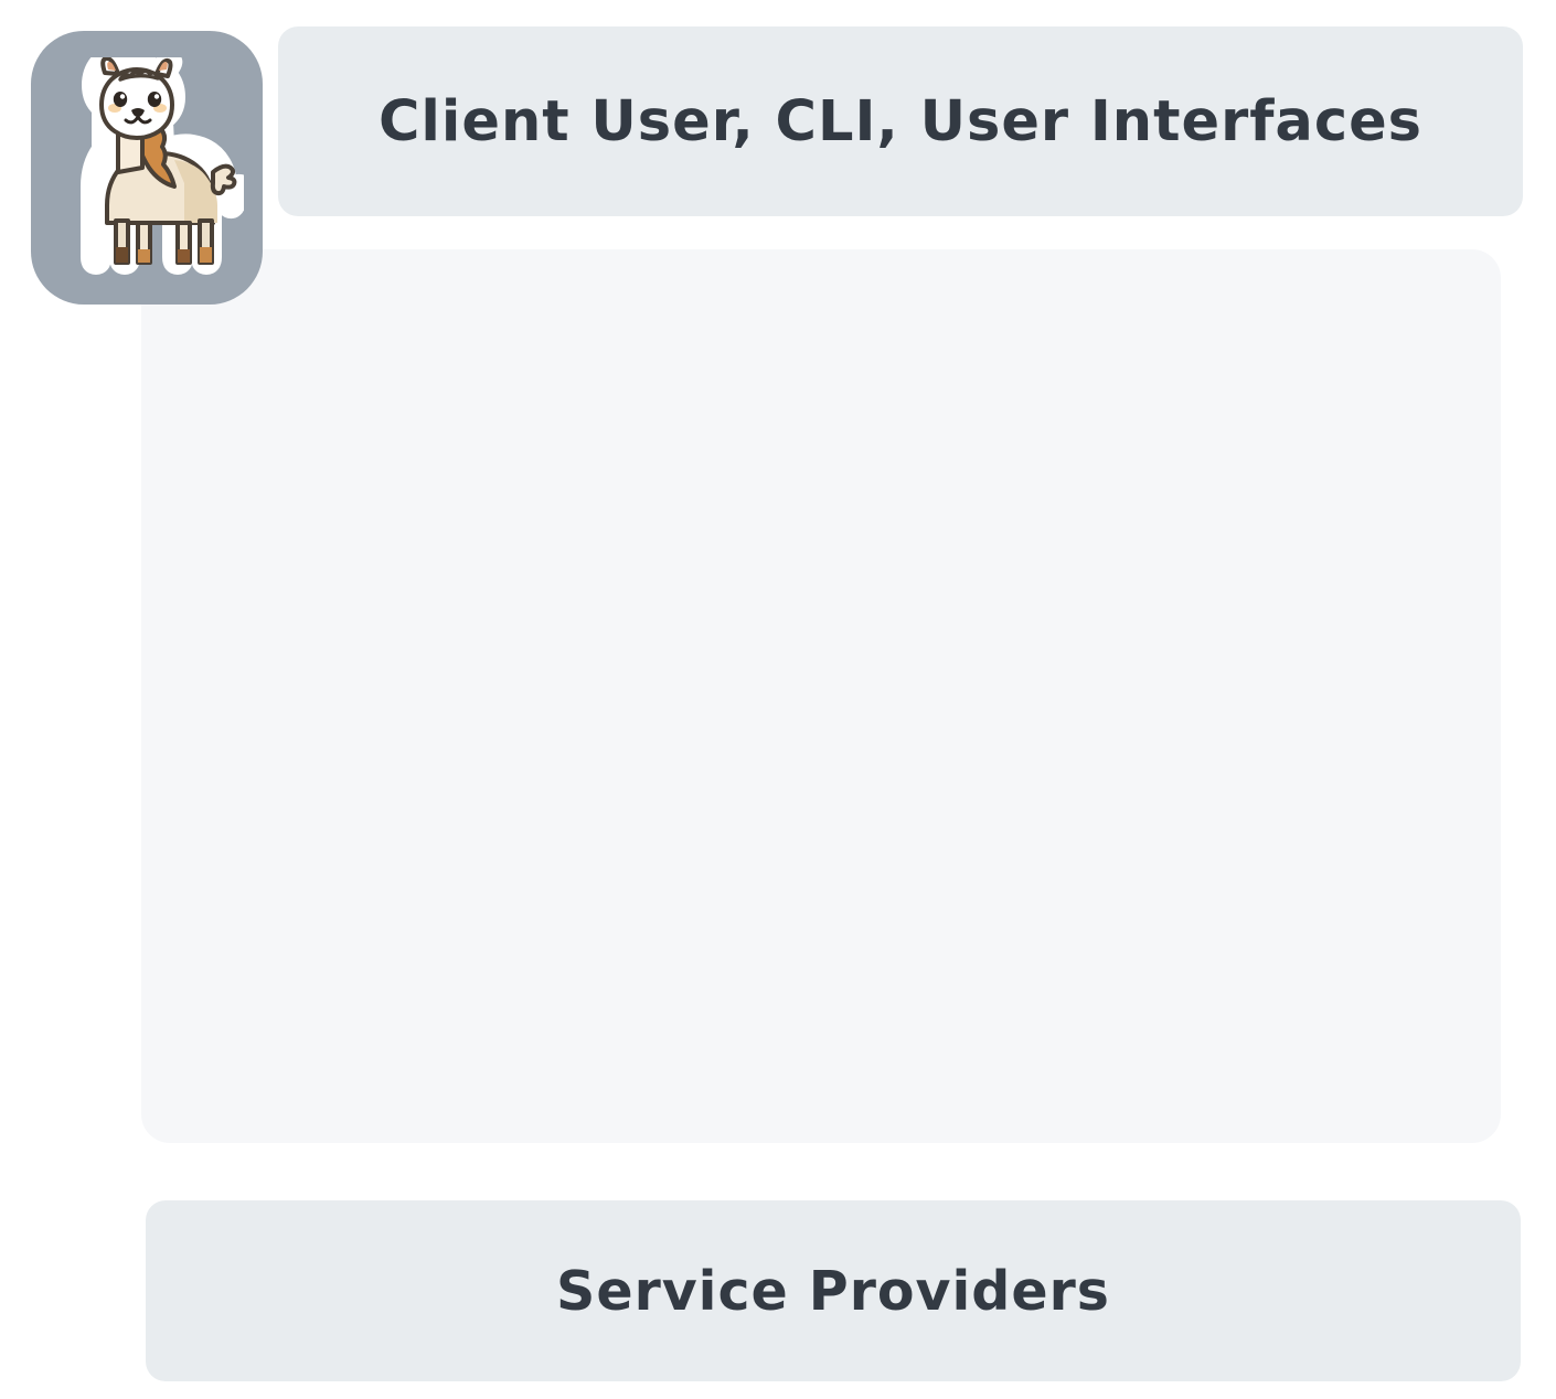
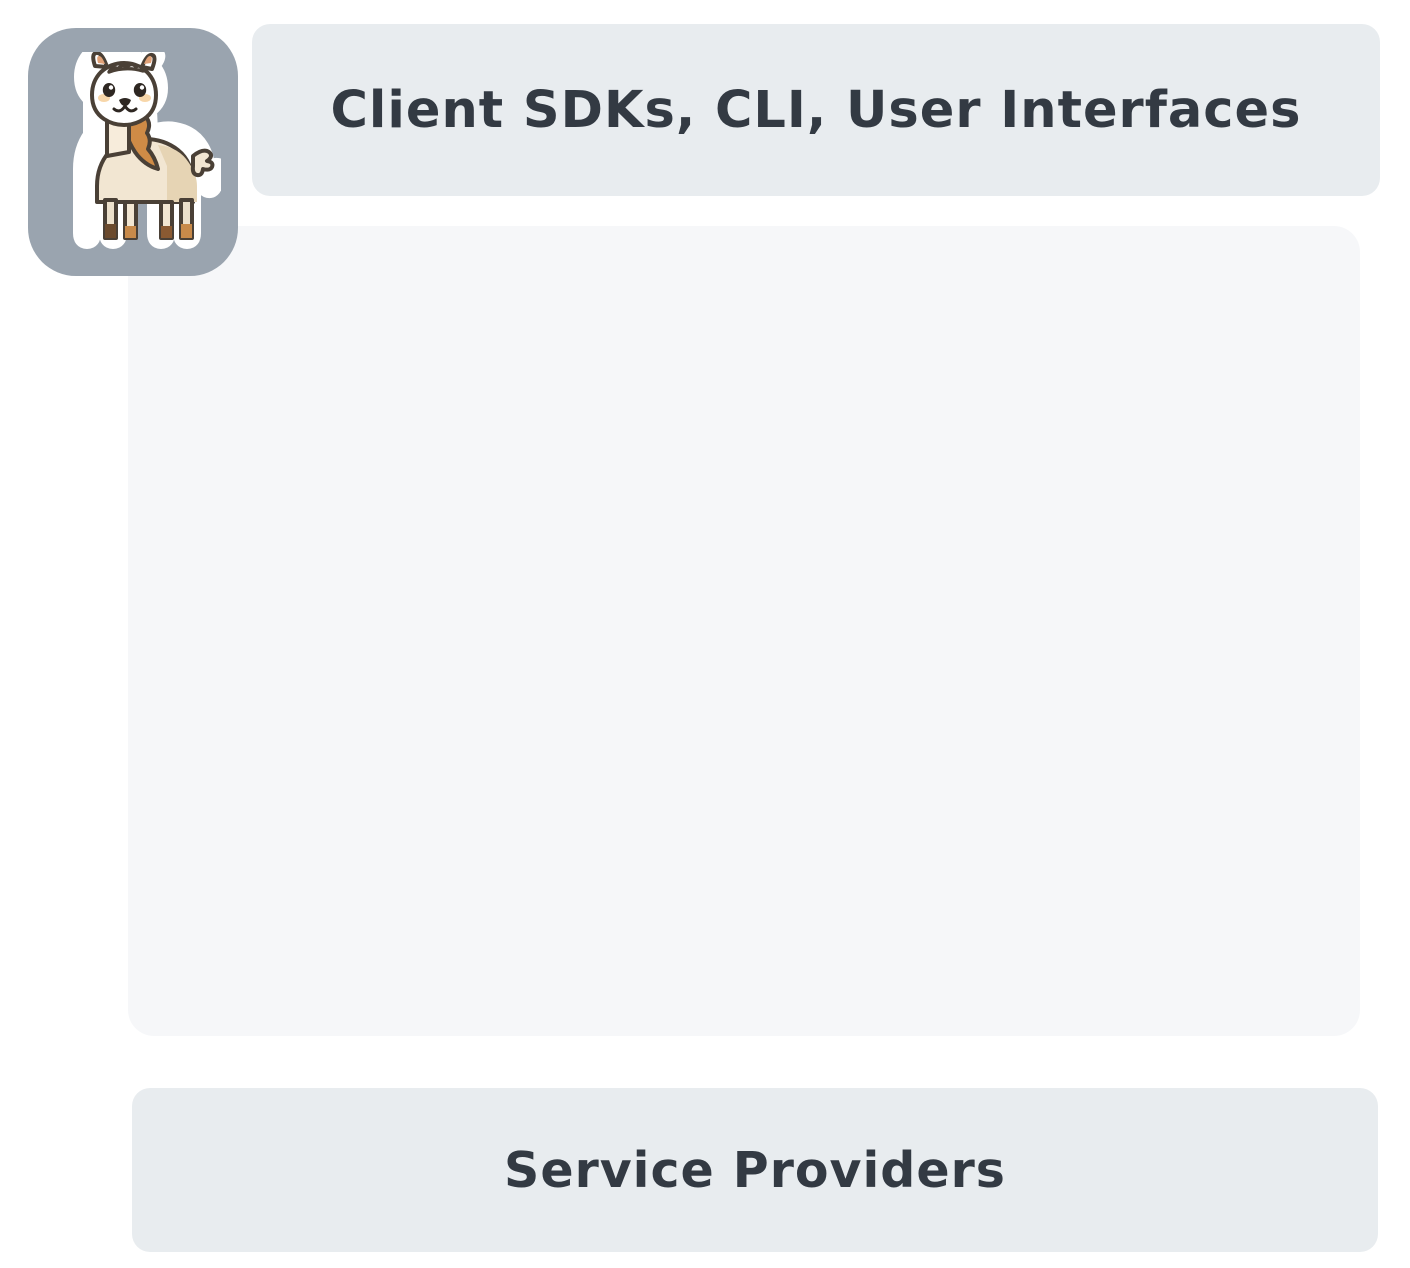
- Client User, CLI, User Interfaces
+ Client SDKs, CLI, User Interfaces
  Service Providers
